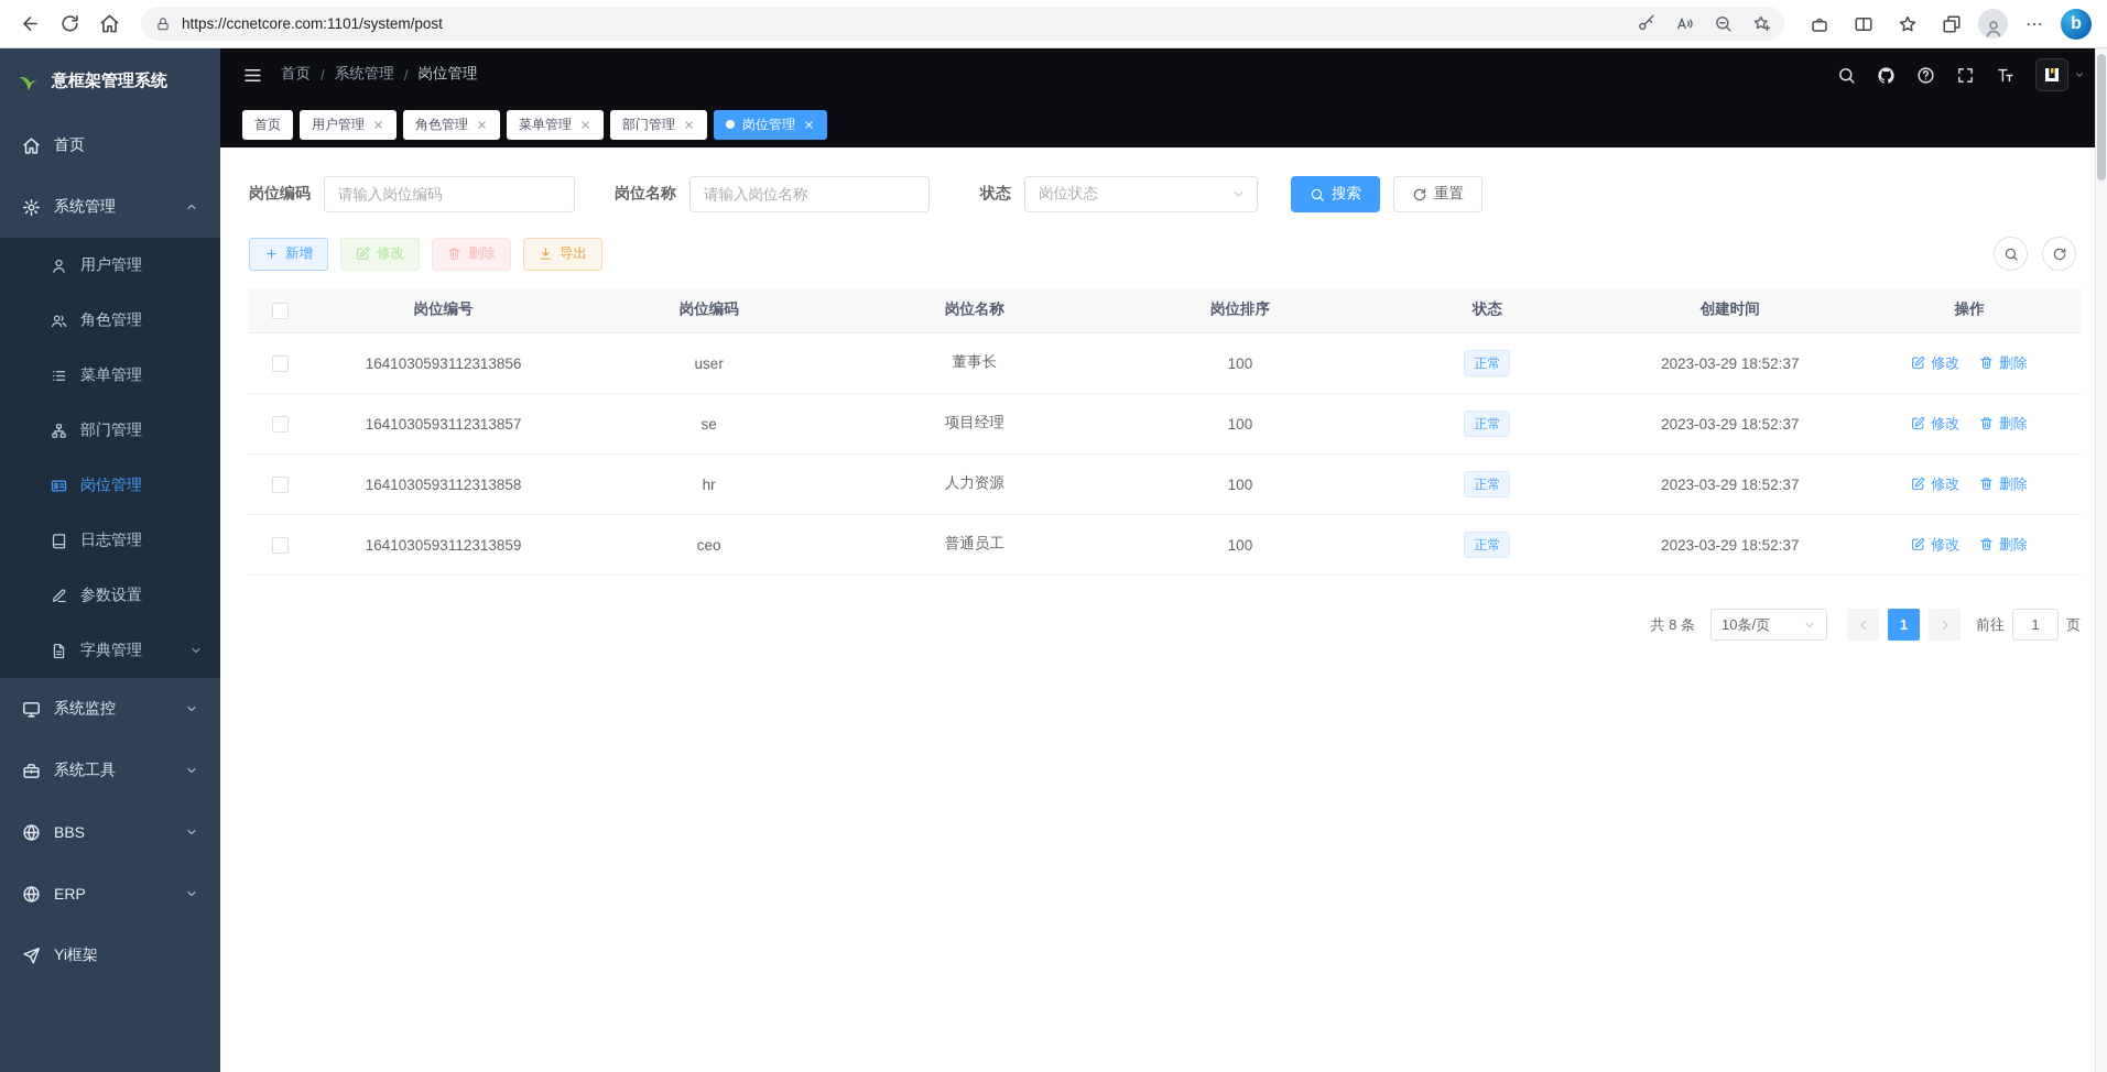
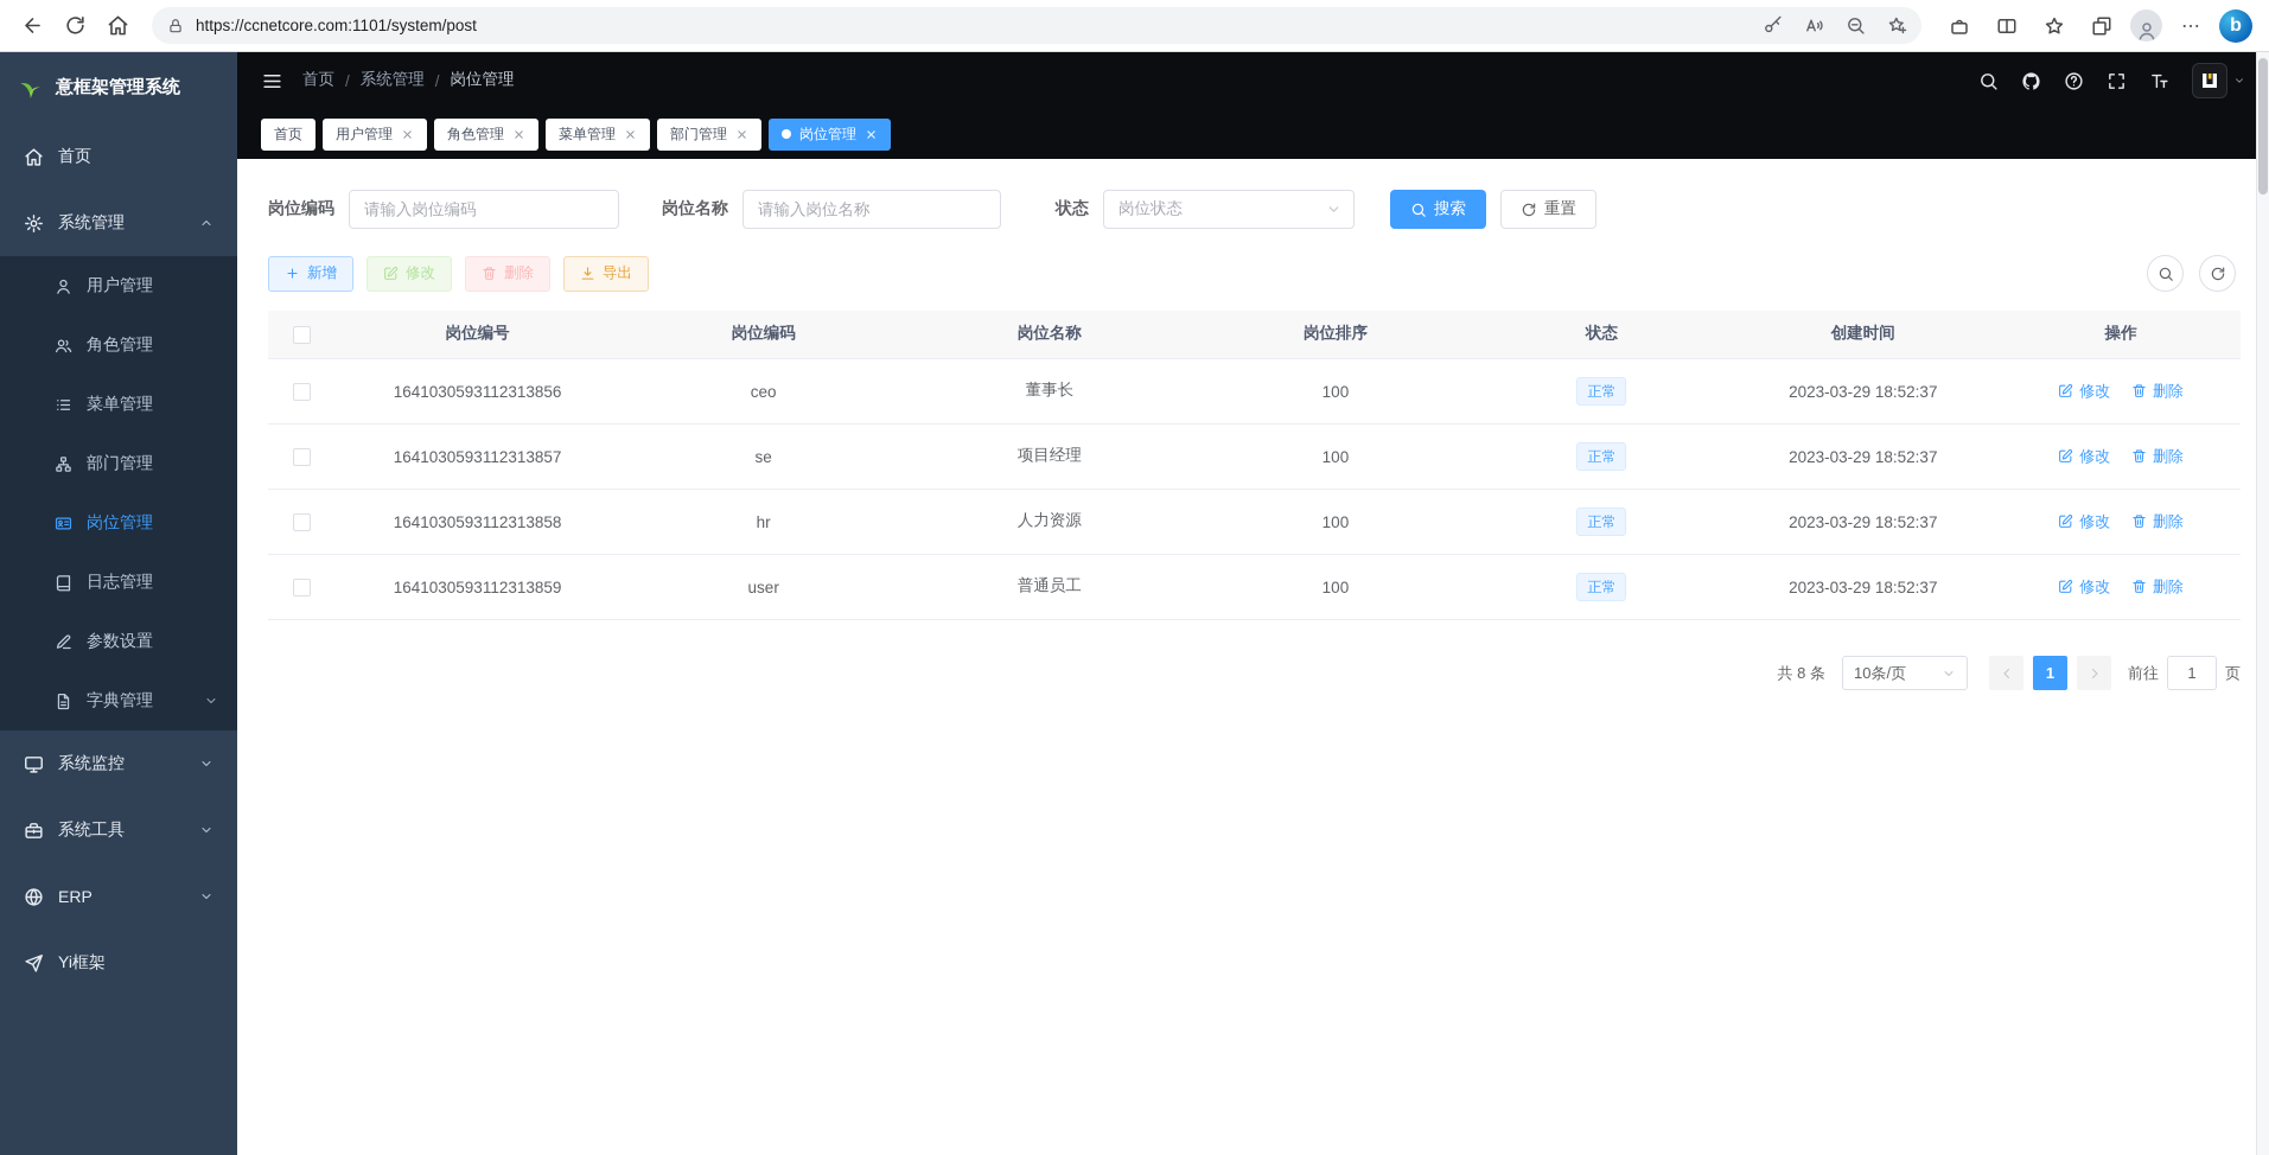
  https://ccnetcore.com:1101/system/post
  b
  意框架管理系统
  首页
  系统管理
  用户管理
  角色管理
  菜单管理
  部门管理
  岗位管理
  日志管理
  参数设置
  字典管理
  系统监控
  系统工具
- BBS
  ERP
  Yi框架
  首页
  /
  系统管理
  /
  岗位管理
  首页
  用户管理
  角色管理
  菜单管理
  部门管理
  岗位管理
  岗位编码
  请输入岗位编码
  岗位名称
  请输入岗位名称
  状态
  岗位状态
  搜索
  重置
  新增
  修改
  删除
  导出
  	岗位编号	岗位编码	岗位名称	岗位排序	状态	创建时间	操作
- 	1641030593112313856	user	董事长	100	正常	2023-03-29 18:52:37	修改 删除
+ 	1641030593112313856	ceo	董事长	100	正常	2023-03-29 18:52:37	修改 删除
  	1641030593112313857	se	项目经理	100	正常	2023-03-29 18:52:37	修改 删除
  	1641030593112313858	hr	人力资源	100	正常	2023-03-29 18:52:37	修改 删除
- 	1641030593112313859	ceo	普通员工	100	正常	2023-03-29 18:52:37	修改 删除
+ 	1641030593112313859	user	普通员工	100	正常	2023-03-29 18:52:37	修改 删除
  共 8 条
  10条/页
  1
  前往
  1
  页
